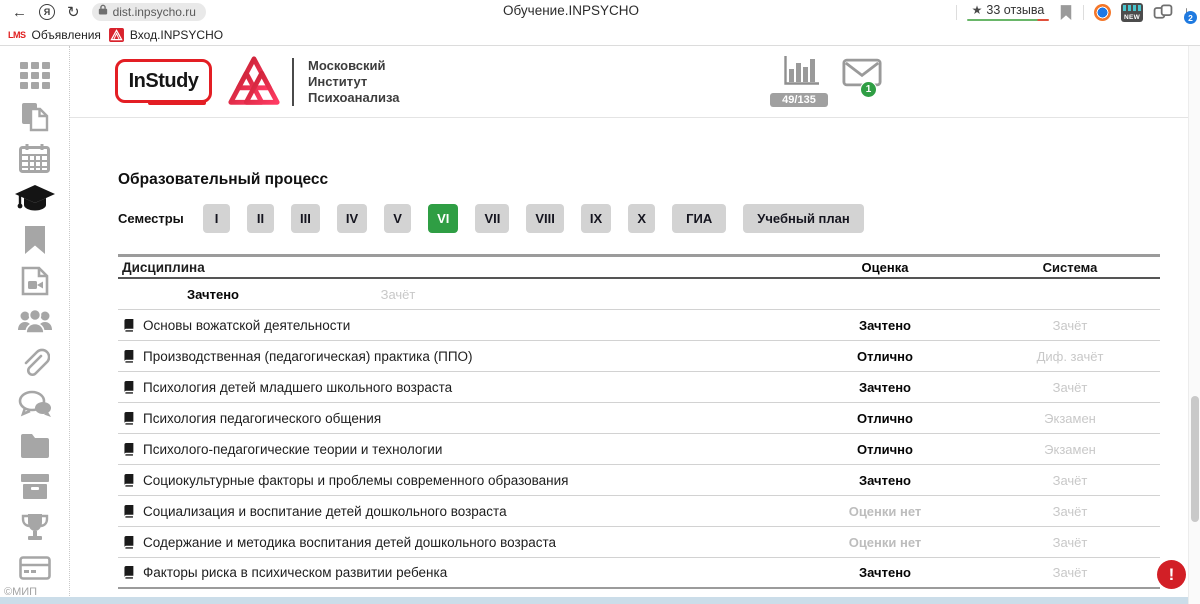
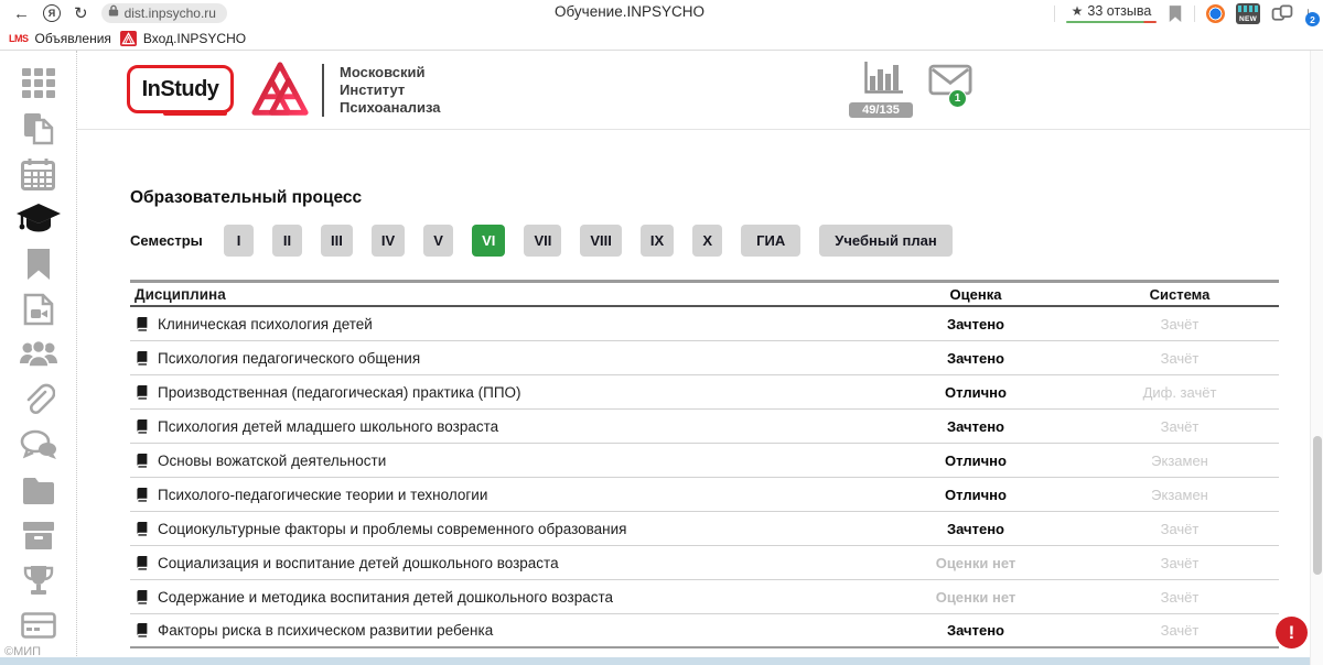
  ←
  Я
  ↻
  dist.inpsycho.ru
  Обучение.INPSYCHO
  ★
  33 отзыва
  2
  LMS
  Объявления
  Вход.INPSYCHO
  ©МИП
  InStudy
  Московский
  Институт
  Психоанализа
  49/135
  1
  Образовательный процесс
  Семестры
  I
  II
  III
  IV
  V
  VI
  VII
  VIII
  IX
  X
  ГИА
  Учебный план
  Дисциплина
  Оценка
  Система
+ Клиническая психология детей
  Зачтено
  Зачёт
- Основы вожатской деятельности
+ Психология педагогического общения
  Зачтено
  Зачёт
  Производственная (педагогическая) практика (ППО)
  Отлично
  Диф. зачёт
  Психология детей младшего школьного возраста
  Зачтено
  Зачёт
- Психология педагогического общения
+ Основы вожатской деятельности
  Отлично
  Экзамен
  Психолого-педагогические теории и технологии
  Отлично
  Экзамен
  Социокультурные факторы и проблемы современного образования
  Зачтено
  Зачёт
  Социализация и воспитание детей дошкольного возраста
  Оценки нет
  Зачёт
  Содержание и методика воспитания детей дошкольного возраста
  Оценки нет
  Зачёт
  Факторы риска в психическом развитии ребенка
  Зачтено
  Зачёт
  !
